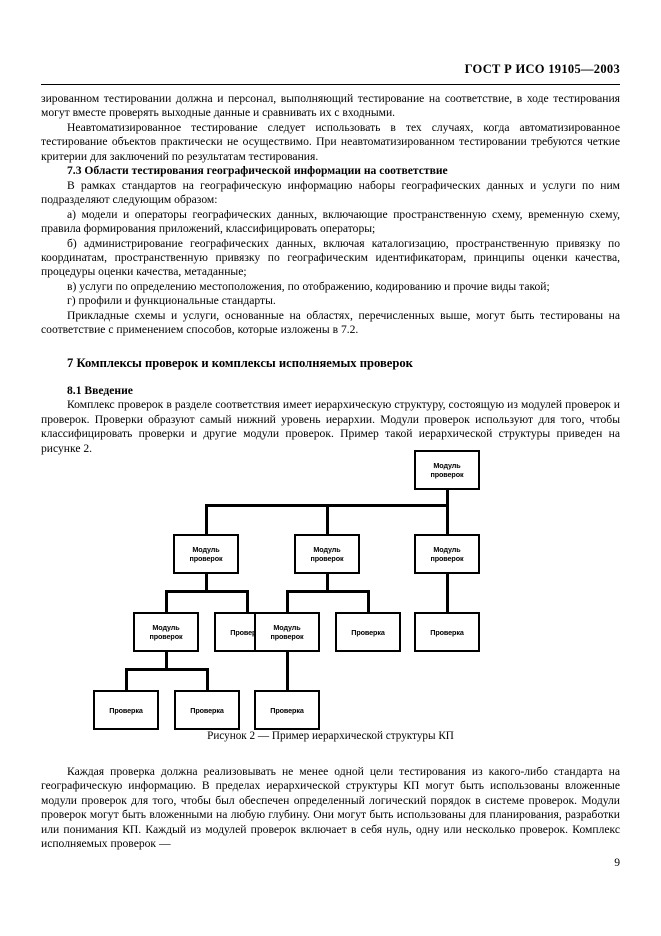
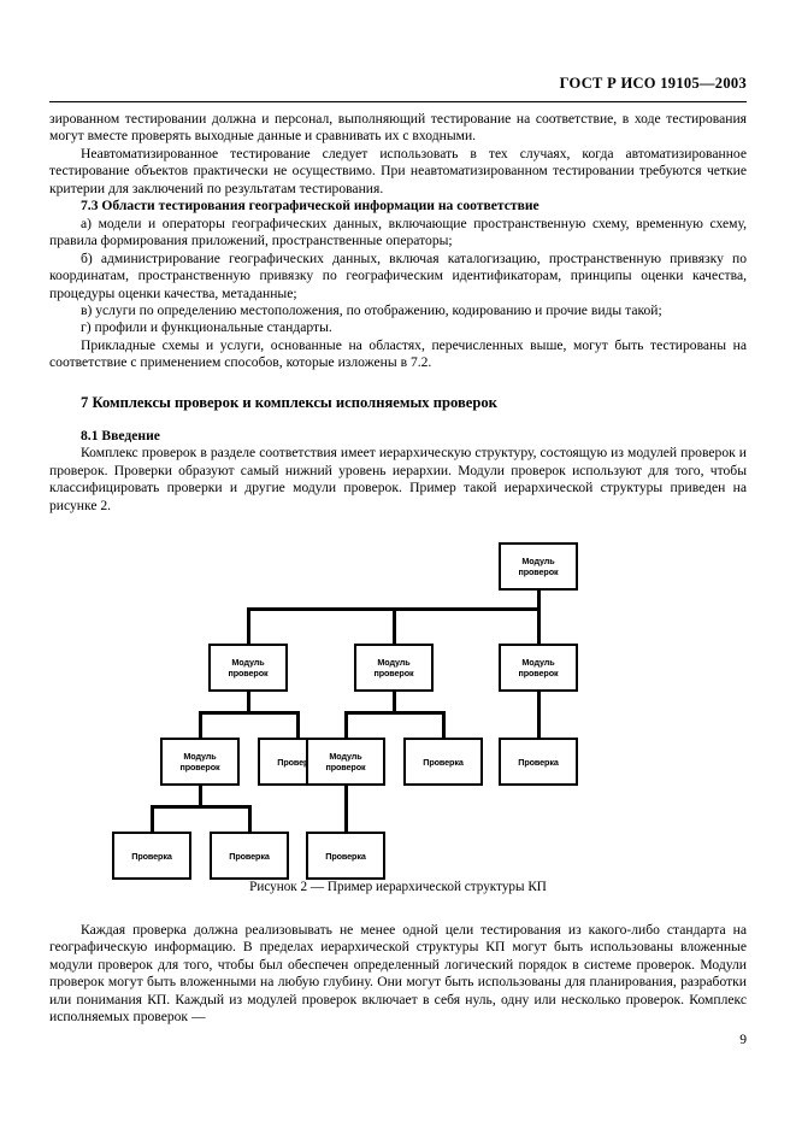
  ГОСТ Р ИСО 19105—2003
  зированном тестировании должна и персонал, выполняющий тестирование на соответствие, в ходе тестирования могут вместе проверять выходные данные и сравнивать их с входными.
  Неавтоматизированное тестирование следует использовать в тех случаях, когда автоматизированное тестирование объектов практически не осуществимо. При неавтоматизированном тестировании требуются четкие критерии для заключений по результатам тестирования.
  7.3 Области тестирования географической информации на соответствие
- В рамках стандартов на географическую информацию наборы географических данных и услуги по ним подразделяют следующим образом:
- а) модели и операторы географических данных, включающие пространственную схему, временную схему, правила формирования приложений, классифицировать операторы;
+ а) модели и операторы географических данных, включающие пространственную схему, временную схему, правила формирования приложений, пространственные операторы;
  б) администрирование географических данных, включая каталогизацию, пространственную привязку по координатам, пространственную привязку по географическим идентификаторам, принципы оценки качества, процедуры оценки качества, метаданные;
  в) услуги по определению местоположения, по отображению, кодированию и прочие виды такой;
  г) профили и функциональные стандарты.
  Прикладные схемы и услуги, основанные на областях, перечисленных выше, могут быть тестированы на соответствие с применением способов, которые изложены в 7.2.
  7 Комплексы проверок и комплексы исполняемых проверок
  8.1 Введение
  Комплекс проверок в разделе соответствия имеет иерархическую структуру, состоящую из модулей проверок и проверок. Проверки образуют самый нижний уровень иерархии. Модули проверок используют для того, чтобы классифицировать проверки и другие модули проверок. Пример такой иерархической структуры приведен на рисунке 2.
  Модуль
  проверок
  Модуль
  проверок
  Модуль
  проверок
  Модуль
  проверок
  Модуль
  проверок
  Модуль
  проверок
  Проверка
  Проверка
  Проверка
  Проверка
  Проверка
  Рисунок 2 — Пример иерархической структуры КП
  Каждая проверка должна реализовывать не менее одной цели тестирования из какого-либо стандарта на географическую информацию. В пределах иерархической структуры КП могут быть использованы вложенные модули проверок для того, чтобы был обеспечен определенный логический порядок в системе проверок. Модули проверок могут быть вложенными на любую глубину. Они могут быть использованы для планирования, разработки или понимания КП. Каждый из модулей проверок включает в себя нуль, одну или несколько проверок. Комплекс исполняемых проверок —
  9
